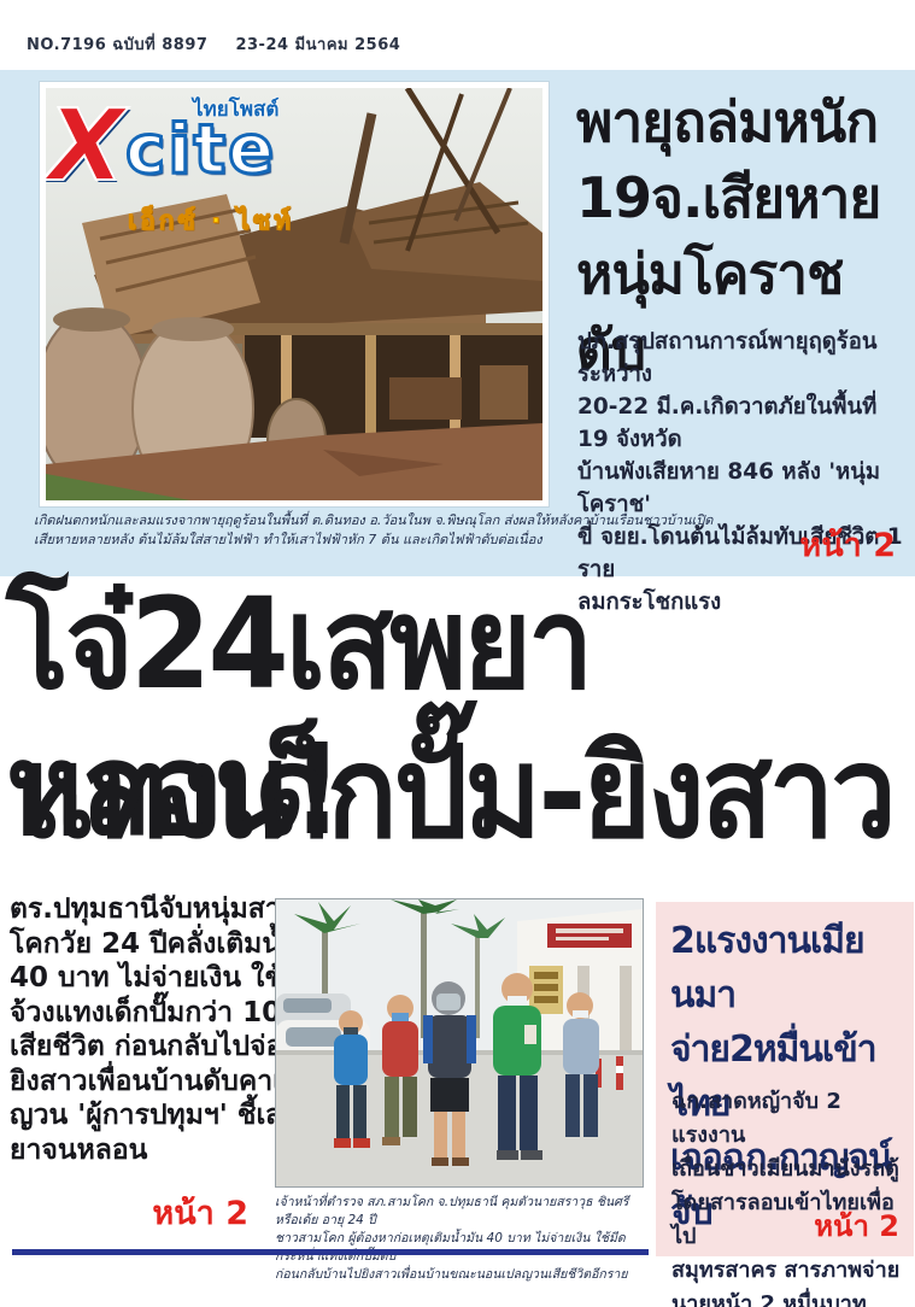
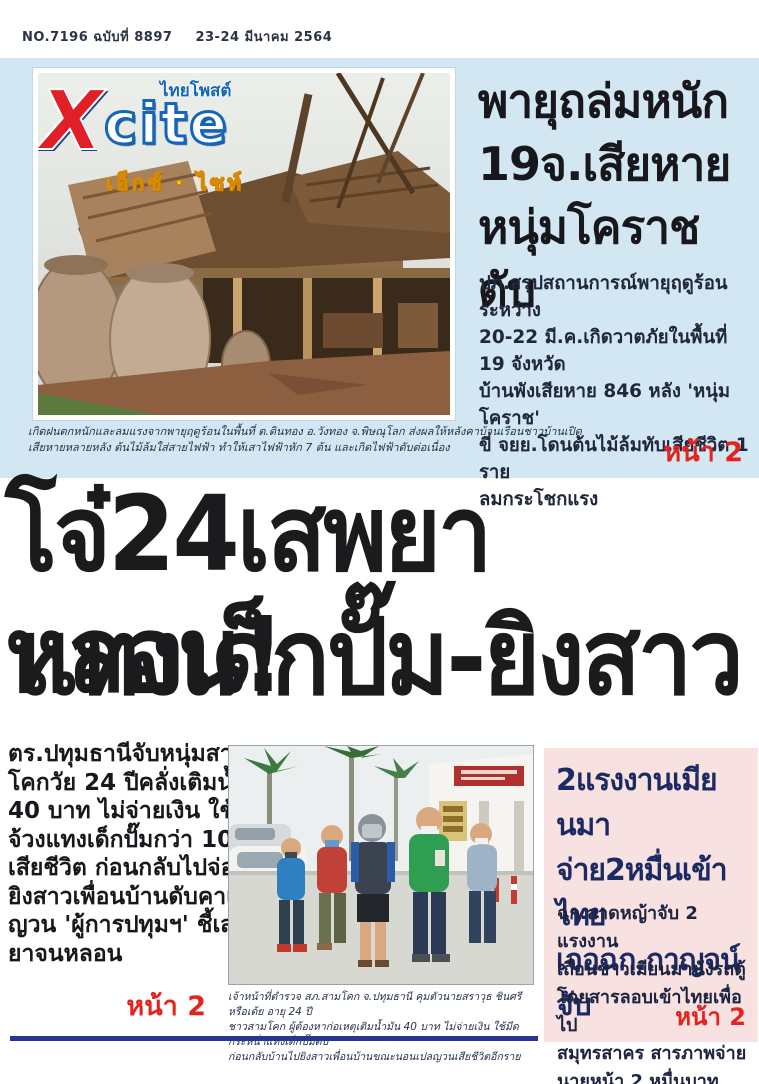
  NO.7196 ฉบับที่ 8897 23-24 มีนาคม 2564
  ไทยโพสต์
  X
  cite
  เอ็กซ์ · ไซท์
  พายุถล่มหนัก
  19จ.เสียหาย
  หนุ่มโคราชดับ
  ปภ.สรุปสถานการณ์พายุฤดูร้อนระหว่าง
  20-22 มี.ค.เกิดวาตภัยในพื้นที่ 19 จังหวัด
  บ้านพังเสียหาย 846 หลัง 'หนุ่มโคราช'
  ขี่ จยย.โดนต้นไม้ล้มทับเสียชีวิต 1 ราย
  ลมกระโชกแรง
  หน้า 2
- เกิดฝนตกหนักและลมแรงจากพายุฤดูร้อนในพื้นที่ ต.ดินทอง อ.วัอนในพ จ.พิษณุโลก ส่งผลให้หลังคาบ้านเรือนชาวบ้านเปิด
+ เกิดฝนตกหนักและลมแรงจากพายุฤดูร้อนในพื้นที่ ต.ดินทอง อ.วังทอง จ.พิษณุโลก ส่งผลให้หลังคาบ้านเรือนชาวบ้านเปิด
  เสียหายหลายหลัง ต้นไม้ล้มใส่สายไฟฟ้า ทำให้เสาไฟฟ้าหัก 7 ต้น และเกิดไฟฟ้าดับต่อเนื่อง
  โจ๋24เสพยาหลอน!
  แทงเด็กปั๊ม-ยิงสาว
  ตร.ปทุมธานีจับหนุ่มสา
  โคกวัย 24 ปีคลั่งเติม
  40 บาท ไม่จ่ายเงิน ใ
  จ้วงแทงเด็กปั๊มกว่า 10
  เสียชีวิต ก่อนกลับไปจ่
  ยิงสาวเพื่อนบ้านดับคา
  ญวน 'ผู้การปทุมฯ' ชี้เ
  ยาจนหลอน
  หน้า 2
  เจ้าหน้าที่ตำรวจ สภ.สามโคก จ.ปทุมธานี คุมตัวนายสราวุธ ชินศรี หรือเด้ย อายุ 24 ปี
  ชาวสามโคก ผู้ต้องหาก่อเหตุเติมน้ำมัน 40 บาท ไม่จ่ายเงิน ใช้มีดกระหน่ำแทงเด็กปั๊มดับ
  ก่อนกลับบ้านไปยิงสาวเพื่อนบ้านขณะนอนเปลญวนเสียชีวิตอีกราย
  2แรงงานเมียนมา
  จ่าย2หมื่นเข้าไทย
  เจอฉก.กาญจน์จับ
  ฉก.ลาดหญ้าจับ 2 แรงงาน
  เถื่อนชาวเมียนมานั่งรถตู้
  โดยสารลอบเข้าไทยเพื่อไป
  สมุทรสาคร สารภาพจ่าย
  นายหน้า 2 หมื่นบาท
  หน้า 2
